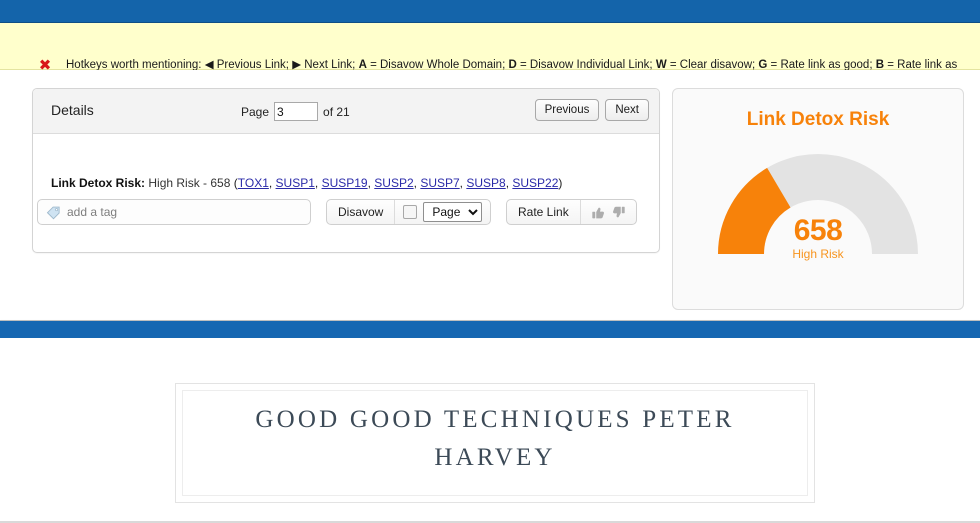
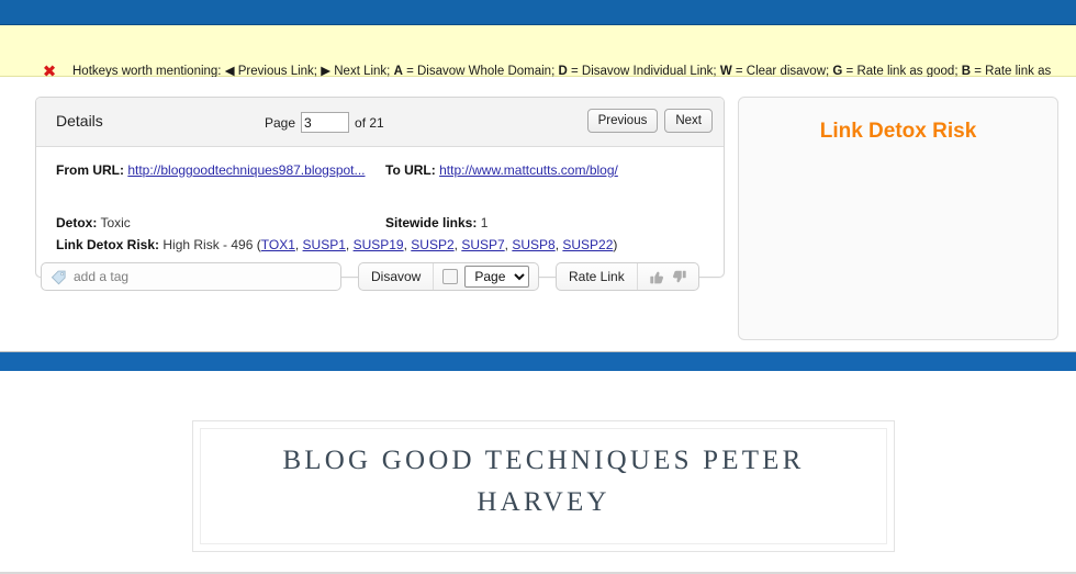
  ✖
  Hotkeys worth mentioning: ◀ Previous Link; ▶ Next Link; A = Disavow Whole Domain; D = Disavow Individual Link; W = Clear disavow; G = Rate link as good; B = Rate link as
  Details
  Page
  3
  of 21
  Previous
  Next
+ From URL: http://bloggoodtechniques987.blogspot...
+ To URL: http://www.mattcutts.com/blog/
+ Detox: Toxic
+ Sitewide links: 1
- Link Detox Risk: High Risk - 658 (TOX1, SUSP1, SUSP19, SUSP2, SUSP7, SUSP8, SUSP22)
+ Link Detox Risk: High Risk - 496 (TOX1, SUSP1, SUSP19, SUSP2, SUSP7, SUSP8, SUSP22)
  add a tag
  Disavow
  Page
  Rate Link
  Link Detox Risk
- 658
- High Risk
- GOOD GOOD TECHNIQUES PETER HARVEY
+ BLOG GOOD TECHNIQUES PETER HARVEY
